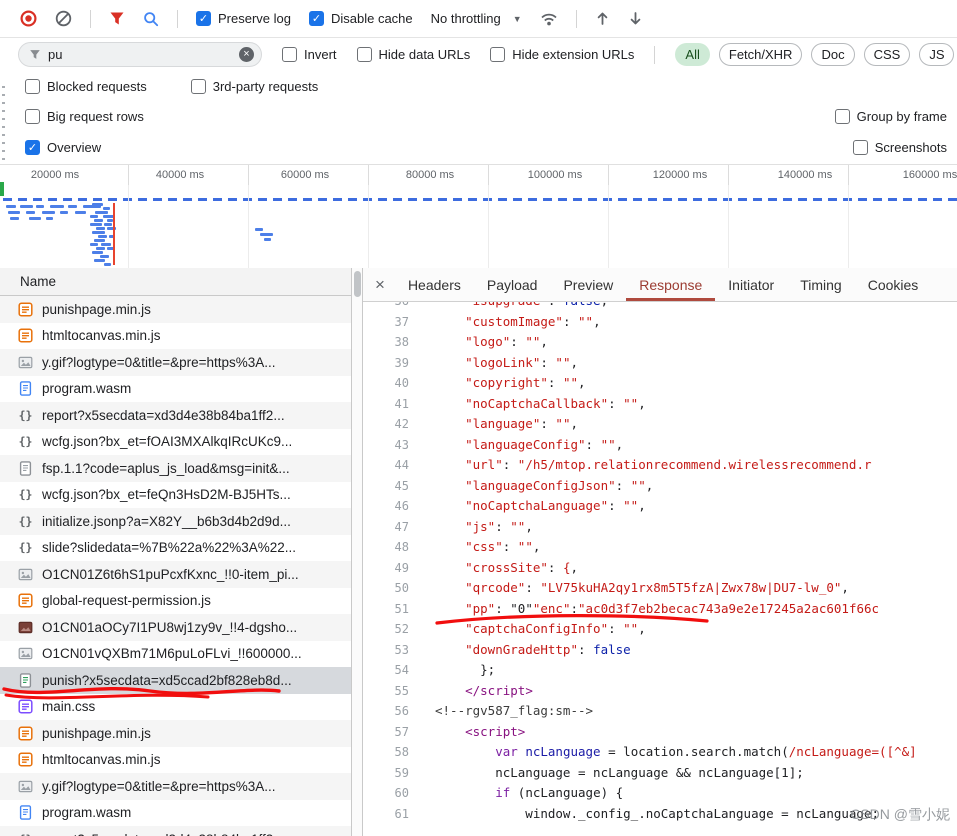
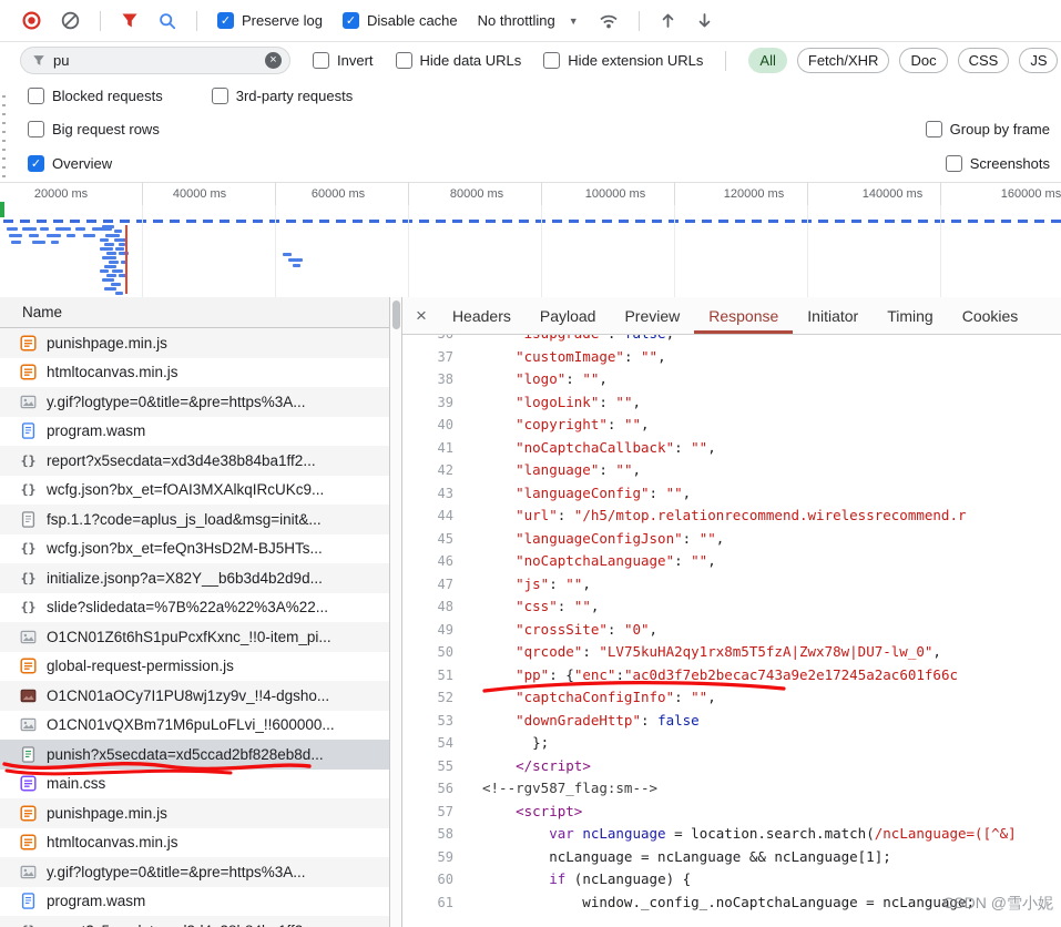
  ✓
  Preserve log
  ✓
  Disable cache
  No throttling
  ▼
  pu
  ×
  Invert
  Hide data URLs
  Hide extension URLs
  All
  Fetch/XHR
  Doc
  CSS
  JS
  Blocked requests
  3rd-party requests
  Big request rows
  Group by frame
  ✓
  Overview
  Screenshots
  20000 ms
  40000 ms
  60000 ms
  80000 ms
  100000 ms
  120000 ms
  140000 ms
  160000 ms
  Name
  punishpage.min.js
  htmltocanvas.min.js
  y.gif?logtype=0&title=&pre=https%3A...
  program.wasm
  {}
  report?x5secdata=xd3d4e38b84ba1ff2...
  {}
  wcfg.json?bx_et=fOAI3MXAlkqIRcUKc9...
  fsp.1.1?code=aplus_js_load&msg=init&...
  {}
  wcfg.json?bx_et=feQn3HsD2M-BJ5HTs...
  {}
  initialize.jsonp?a=X82Y__b6b3d4b2d9d...
  {}
  slide?slidedata=%7B%22a%22%3A%22...
  O1CN01Z6t6hS1puPcxfKxnc_!!0-item_pi...
  global-request-permission.js
  O1CN01aOCy7I1PU8wj1zy9v_!!4-dgsho...
  O1CN01vQXBm71M6puLoFLvi_!!600000...
  punish?x5secdata=xd5ccad2bf828eb8d...
  main.css
  punishpage.min.js
  htmltocanvas.min.js
  y.gif?logtype=0&title=&pre=https%3A...
  program.wasm
  ×
  Headers
  Payload
  Preview
  Response
  Initiator
  Timing
  Cookies
  37
  "customImage": "",
  38
  "logo": "",
  39
  "logoLink": "",
  40
  "copyright": "",
  41
  "noCaptchaCallback": "",
  42
  "language": "",
  43
  "languageConfig": "",
  44
  "url": "/h5/mtop.relationrecommend.wirelessrecommend.r
  45
  "languageConfigJson": "",
  46
  "noCaptchaLanguage": "",
  47
  "js": "",
  48
  "css": "",
  49
- "crossSite": {,
+ "crossSite": "0",
  50
  "qrcode": "LV75kuHA2qy1rx8m5T5fzA|Zwx78w|DU7-lw_0",
  51
- "pp": "0""enc":"ac0d3f7eb2becac743a9e2e17245a2ac601f66c
+ "pp": {"enc":"ac0d3f7eb2becac743a9e2e17245a2ac601f66c
  52
  "captchaConfigInfo": "",
  53
  "downGradeHttp": false
  54
  };
  55
  </script>
  56
  <!--rgv587_flag:sm-->
  57
  <script>
  58
  var ncLanguage = location.search.match(/ncLanguage=([^&]
  59
  ncLanguage = ncLanguage && ncLanguage[1];
  60
  if (ncLanguage) {
  61
  window._config_.noCaptchaLanguage = ncLanguage;
  CSDN @雪小妮
